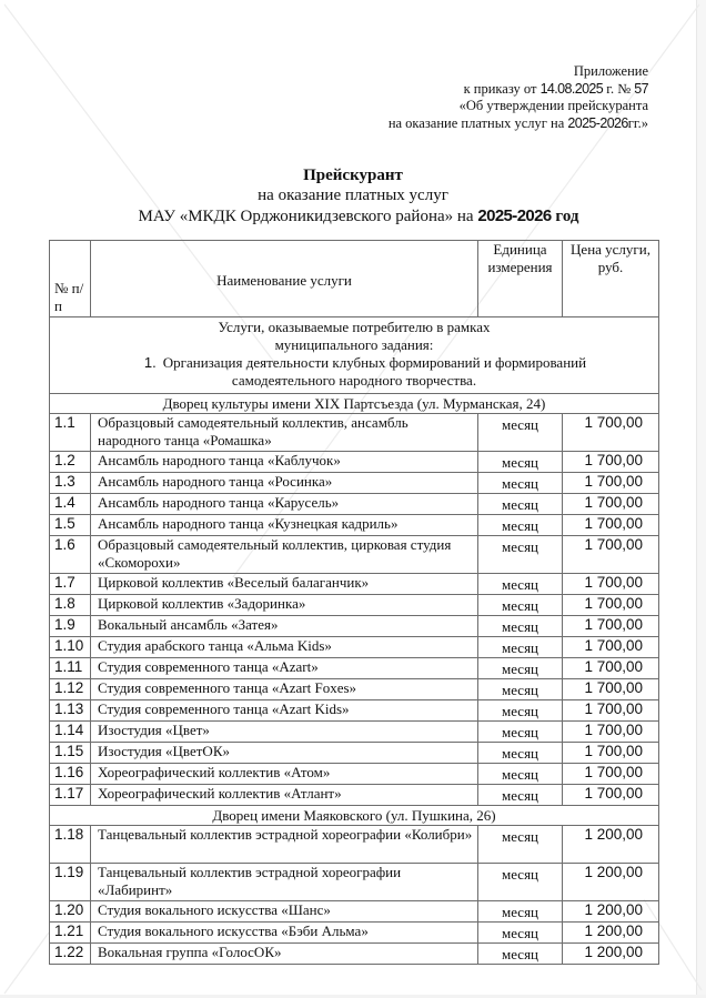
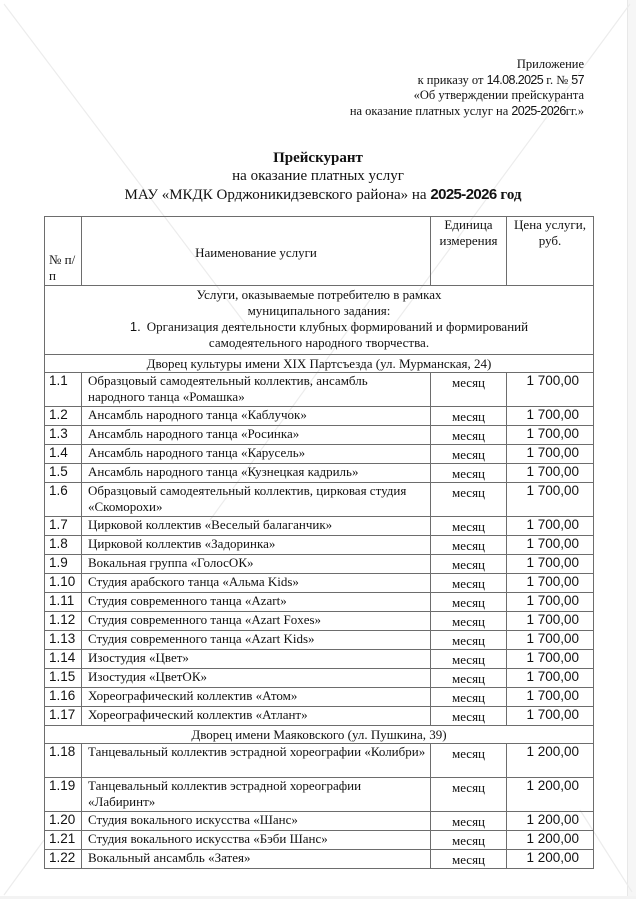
  Приложение
  к приказу от 14.08.2025 г. № 57
  «Об утверждении прейскуранта
  на оказание платных услуг на 2025-2026гг.»
  Прейскурант
  на оказание платных услуг
  МАУ «МКДК Орджоникидзевского района» на 2025-2026 год
  № п/ п	Наименование услуги	Единица измерения	Цена услуги, руб.
  Услуги, оказываемые потребителю в рамках муниципального задания: 1. Организация деятельности клубных формирований и формирований самодеятельного народного творчества.
  Дворец культуры имени XIX Партсъезда (ул. Мурманская, 24)
  1.1	Образцовый самодеятельный коллектив, ансамбль народного танца «Ромашка»	месяц	1 700,00
  1.2	Ансамбль народного танца «Каблучок»	месяц	1 700,00
  1.3	Ансамбль народного танца «Росинка»	месяц	1 700,00
  1.4	Ансамбль народного танца «Карусель»	месяц	1 700,00
  1.5	Ансамбль народного танца «Кузнецкая кадриль»	месяц	1 700,00
  1.6	Образцовый самодеятельный коллектив, цирковая студия «Скоморохи»	месяц	1 700,00
  1.7	Цирковой коллектив «Веселый балаганчик»	месяц	1 700,00
  1.8	Цирковой коллектив «Задоринка»	месяц	1 700,00
- 1.9	Вокальный ансамбль «Затея»	месяц	1 700,00
+ 1.9	Вокальная группа «ГолосОК»	месяц	1 700,00
  1.10	Студия арабского танца «Альма Kids»	месяц	1 700,00
  1.11	Студия современного танца «Azart»	месяц	1 700,00
  1.12	Студия современного танца «Azart Foxes»	месяц	1 700,00
  1.13	Студия современного танца «Azart Kids»	месяц	1 700,00
  1.14	Изостудия «Цвет»	месяц	1 700,00
  1.15	Изостудия «ЦветОК»	месяц	1 700,00
  1.16	Хореографический коллектив «Атом»	месяц	1 700,00
  1.17	Хореографический коллектив «Атлант»	месяц	1 700,00
- Дворец имени Маяковского (ул. Пушкина, 26)
+ Дворец имени Маяковского (ул. Пушкина, 39)
  1.18	Танцевальный коллектив эстрадной хореографии «Колибри»	месяц	1 200,00
  1.19	Танцевальный коллектив эстрадной хореографии «Лабиринт»	месяц	1 200,00
  1.20	Студия вокального искусства «Шанс»	месяц	1 200,00
- 1.21	Студия вокального искусства «Бэби Альма»	месяц	1 200,00
+ 1.21	Студия вокального искусства «Бэби Шанс»	месяц	1 200,00
- 1.22	Вокальная группа «ГолосОК»	месяц	1 200,00
+ 1.22	Вокальный ансамбль «Затея»	месяц	1 200,00
